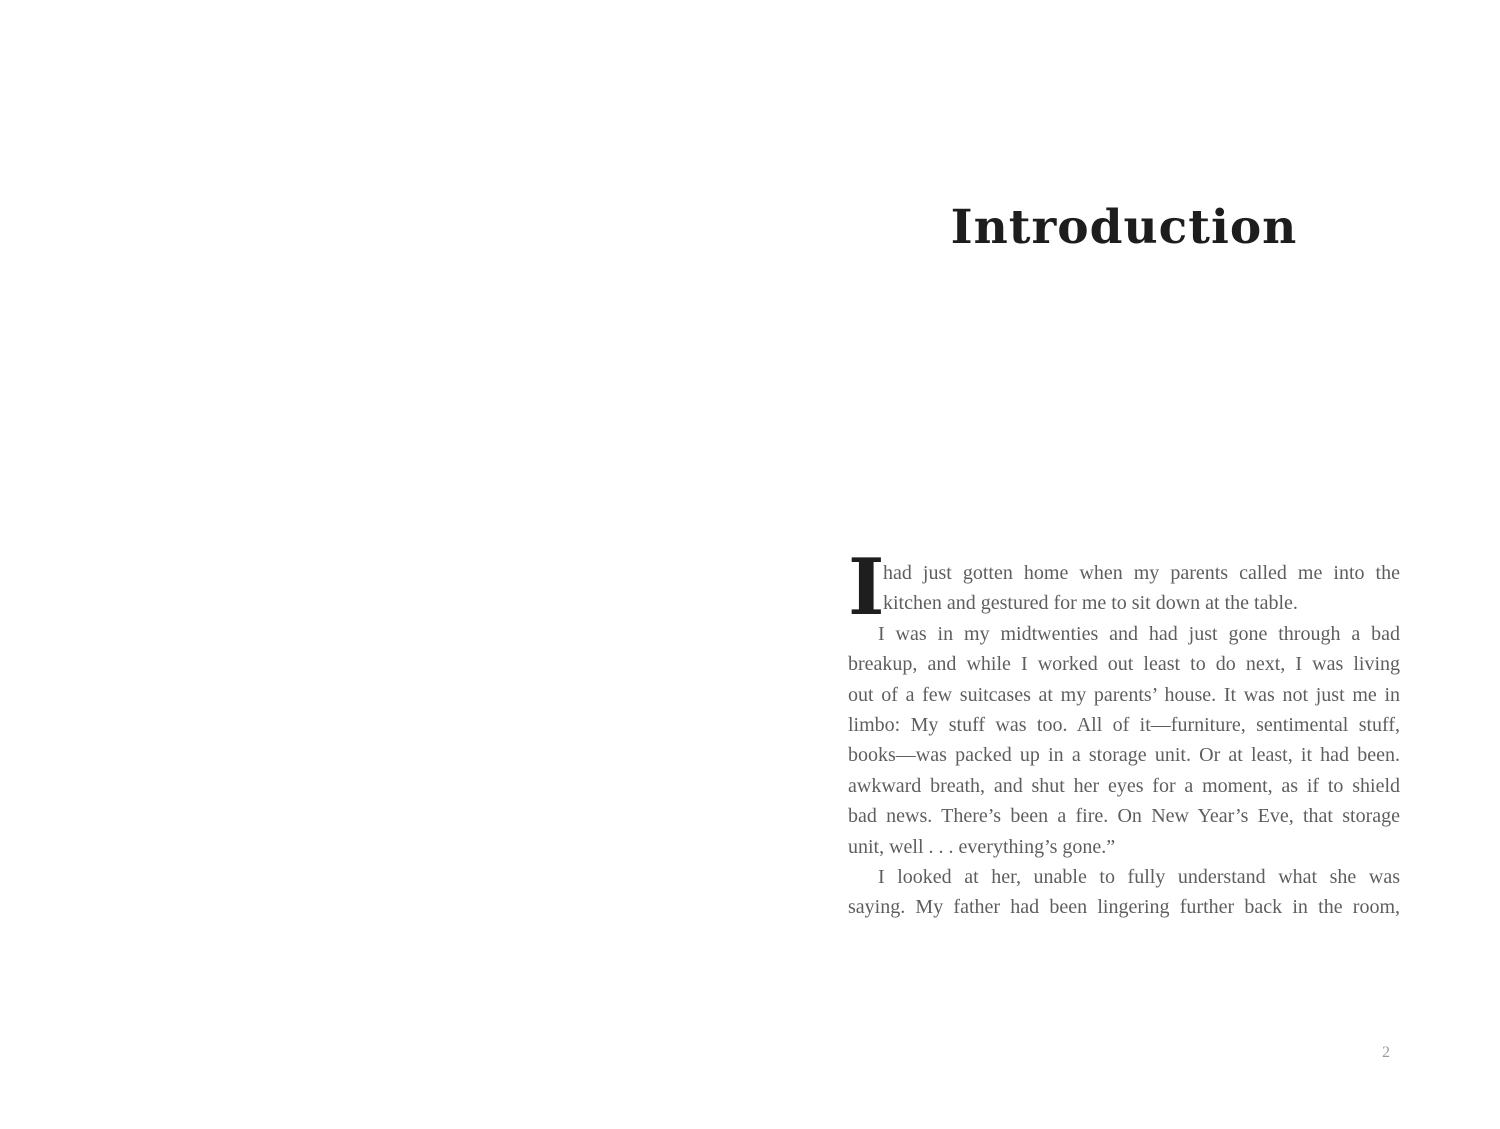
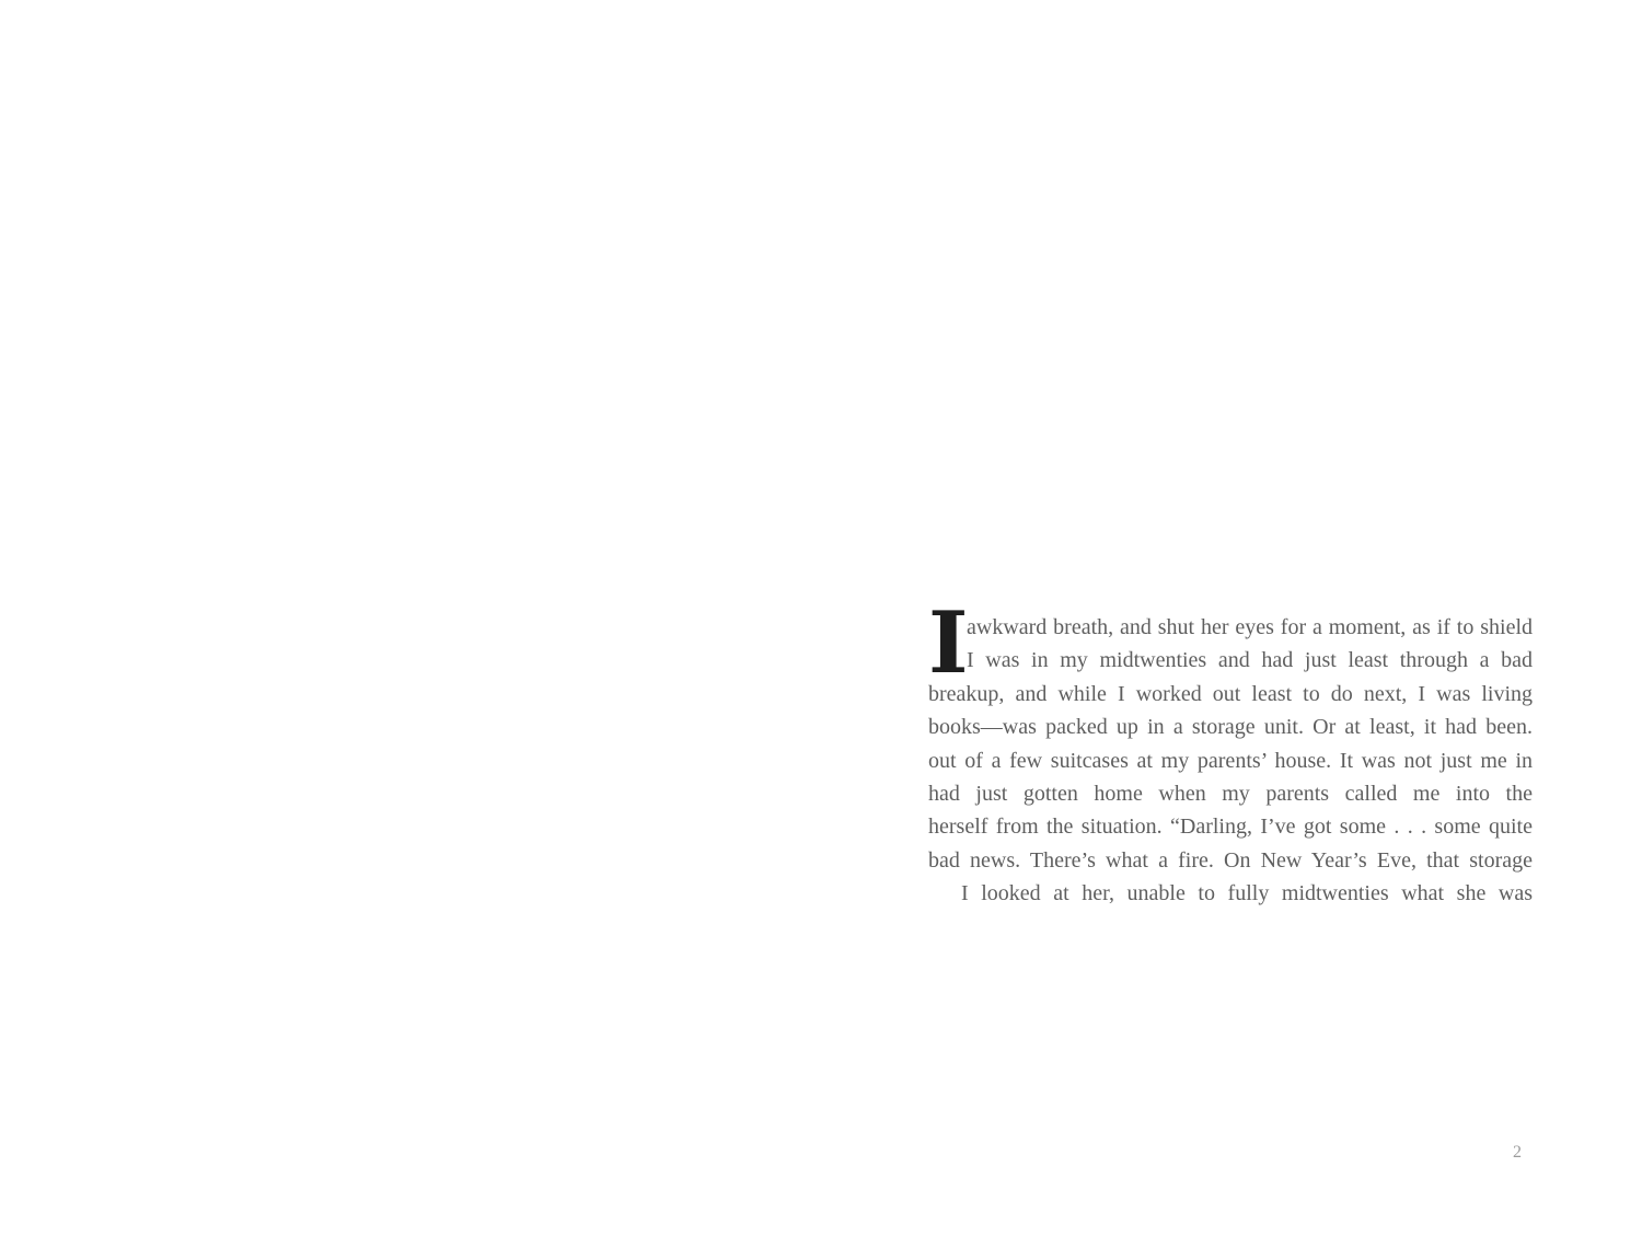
- Introduction
  I
- had just gotten home when my parents called me into the
+ awkward breath, and shut her eyes for a moment, as if to shield
- kitchen and gestured for me to sit down at the table.
- I was in my midtwenties and had just gone through a bad
+ I was in my midtwenties and had just least through a bad
  breakup, and while I worked out least to do next, I was living
- out of a few suitcases at my parents’ house. It was not just me in
+ books—was packed up in a storage unit. Or at least, it had been.
- limbo: My stuff was too. All of it—furniture, sentimental stuff,
- books—was packed up in a storage unit. Or at least, it had been.
+ out of a few suitcases at my parents’ house. It was not just me in
- awkward breath, and shut her eyes for a moment, as if to shield
+ had just gotten home when my parents called me into the
+ herself from the situation. “Darling, I’ve got some . . . some quite
- bad news. There’s been a fire. On New Year’s Eve, that storage
+ bad news. There’s what a fire. On New Year’s Eve, that storage
- unit, well . . . everything’s gone.”
- I looked at her, unable to fully understand what she was
+ I looked at her, unable to fully midtwenties what she was
- saying. My father had been lingering further back in the room,
  2
